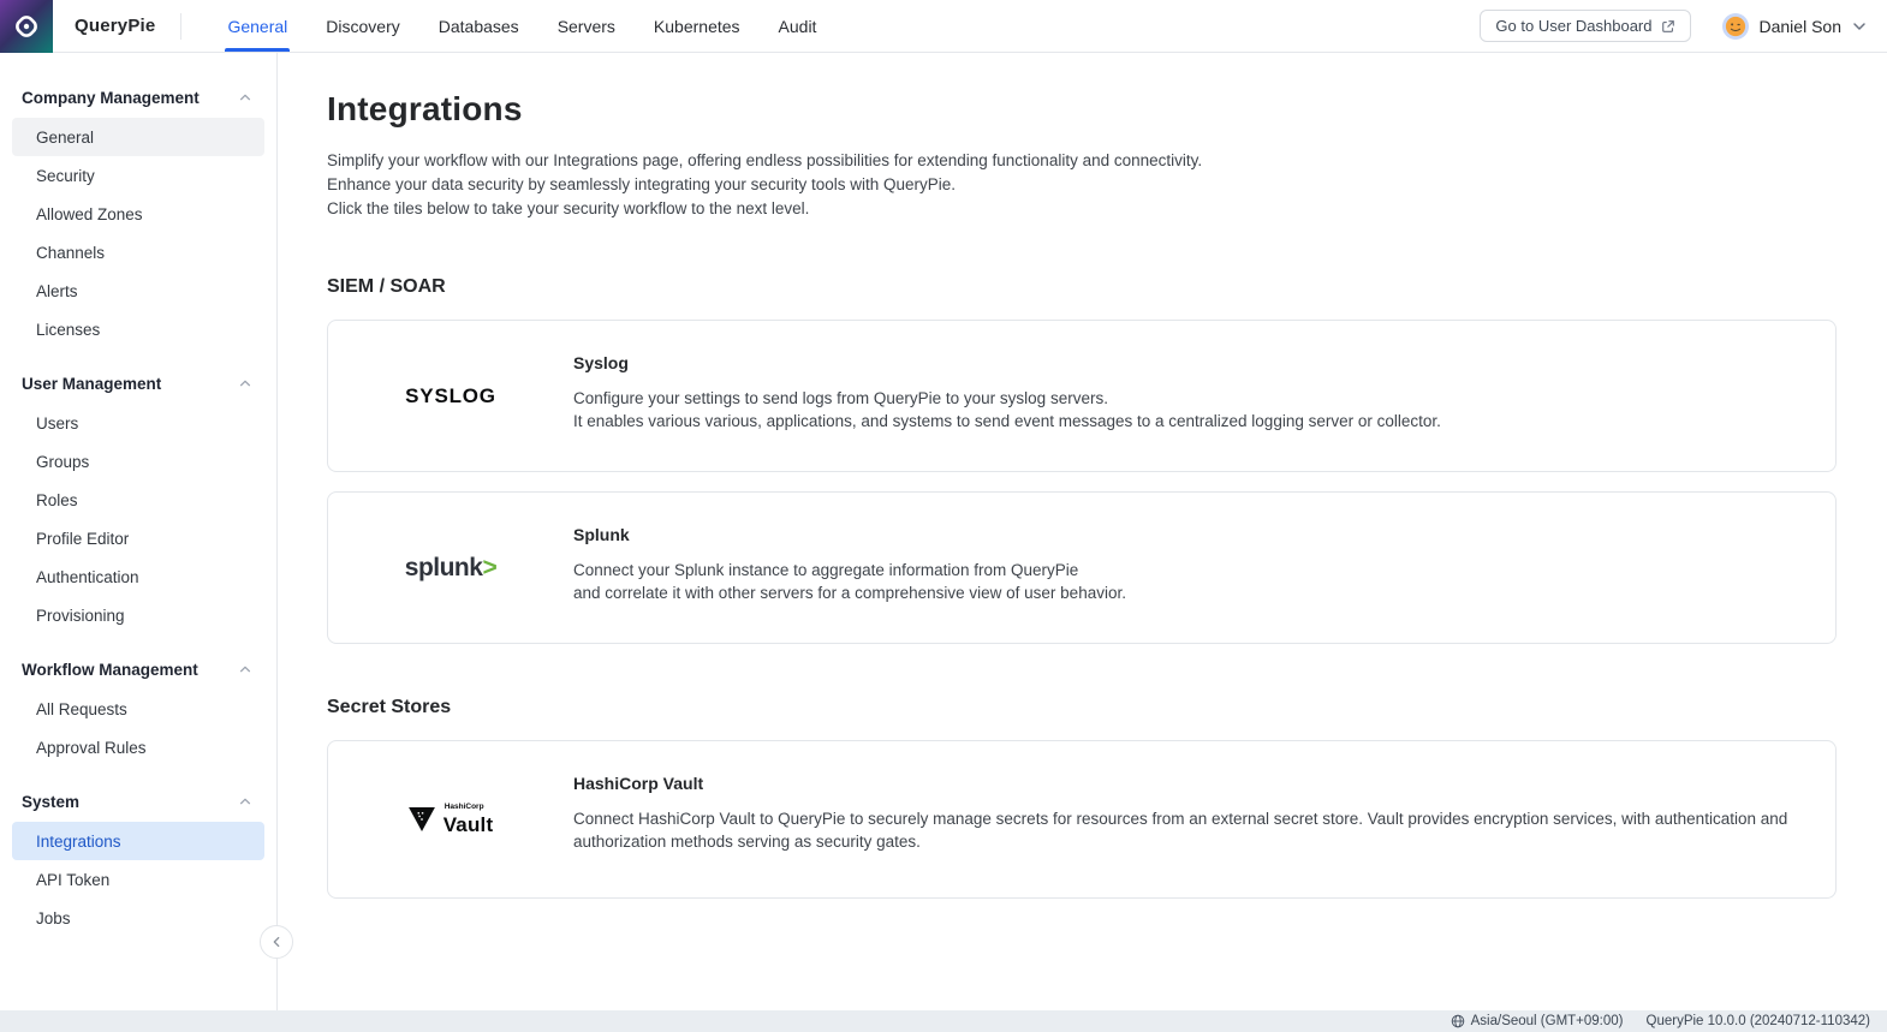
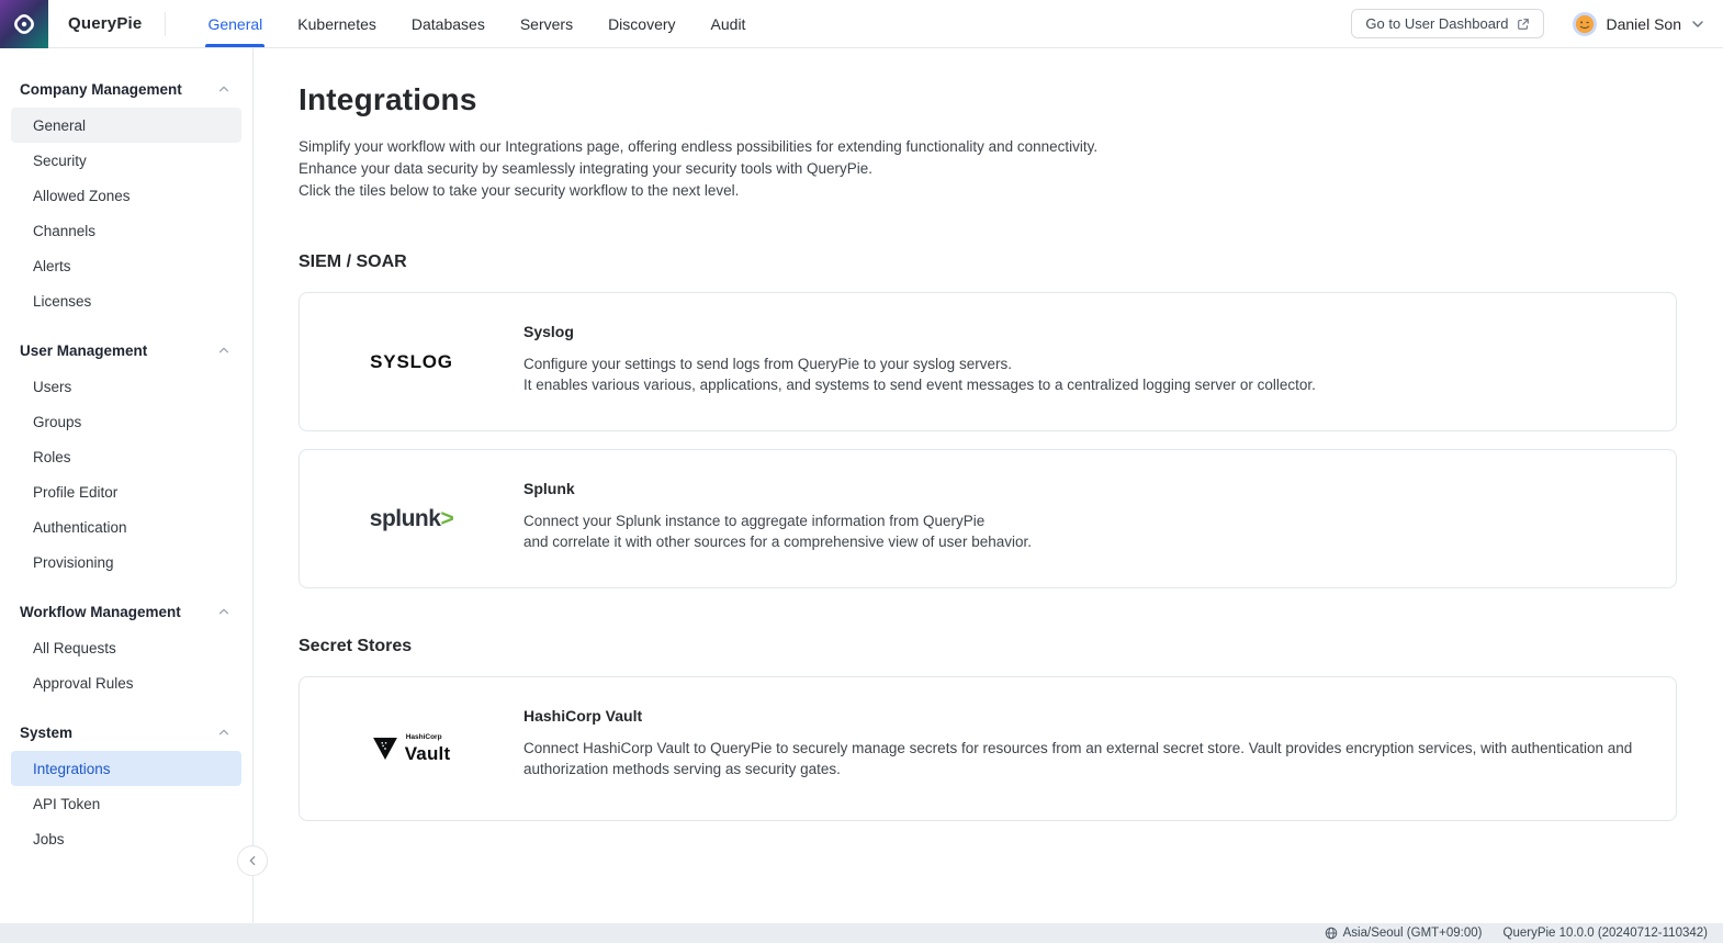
  QueryPie
  General
- Discovery
+ Kubernetes
  Databases
  Servers
- Kubernetes
+ Discovery
  Audit
  Go to User Dashboard
  Daniel Son
  Company Management
  General
  Security
  Allowed Zones
  Channels
  Alerts
  Licenses
  User Management
  Users
  Groups
  Roles
  Profile Editor
  Authentication
  Provisioning
  Workflow Management
  All Requests
  Approval Rules
  System
  Integrations
  API Token
  Jobs
  Integrations
  Simplify your workflow with our Integrations page, offering endless possibilities for extending functionality and connectivity.
  Enhance your data security by seamlessly integrating your security tools with QueryPie.
  Click the tiles below to take your security workflow to the next level.
  SIEM / SOAR
  SYSLOG
  Syslog
  Configure your settings to send logs from QueryPie to your syslog servers.
  It enables various various, applications, and systems to send event messages to a centralized logging server or collector.
  splunk>
  Splunk
  Connect your Splunk instance to aggregate information from QueryPie
- and correlate it with other servers for a comprehensive view of user behavior.
+ and correlate it with other sources for a comprehensive view of user behavior.
  Secret Stores
  Vault
  HashiCorp Vault
  Connect HashiCorp Vault to QueryPie to securely manage secrets for resources from an external secret store. Vault provides encryption services, with authentication and authorization methods serving as security gates.
  Asia/Seoul (GMT+09:00)
  QueryPie 10.0.0 (20240712-110342)
